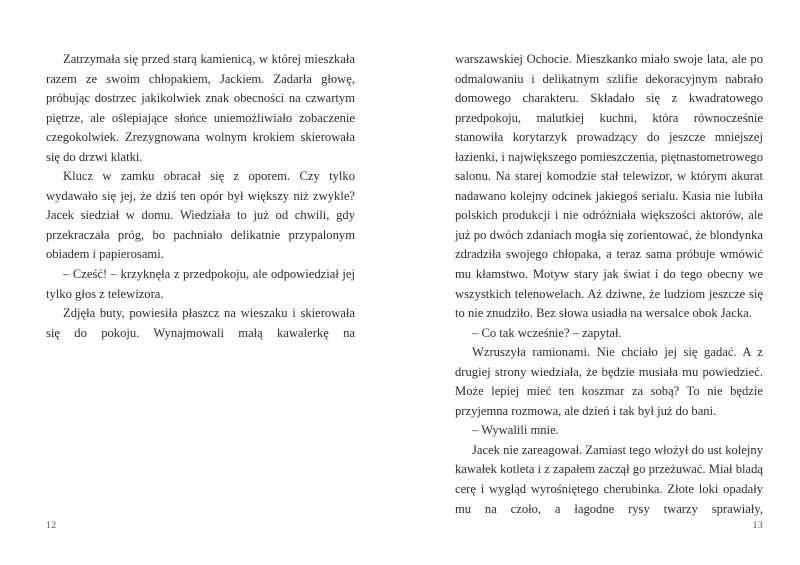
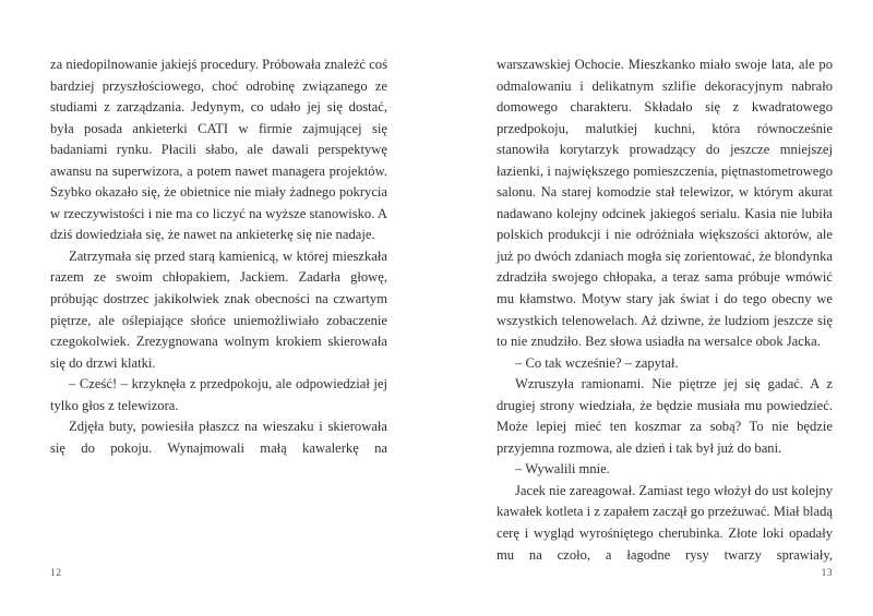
+ za niedopilnowanie jakiejś procedury. Próbowała znaleźć coś bardziej przyszłościowego, choć odrobinę związanego ze studiami z zarządzania. Jedynym, co udało jej się dostać, była posada ankieterki CATI w firmie zajmującej się badaniami rynku. Płacili słabo, ale dawali perspektywę awansu na superwizora, a potem nawet managera projektów. Szybko okazało się, że obietnice nie miały żadnego pokrycia w rzeczywistości i nie ma co liczyć na wyższe stanowisko. A dziś dowiedziała się, że nawet na ankieterkę się nie nadaje.
  Zatrzymała się przed starą kamienicą, w której mieszkała razem ze swoim chłopakiem, Jackiem. Zadarła głowę, próbując dostrzec jakikolwiek znak obecności na czwartym piętrze, ale oślepiające słońce uniemożliwiało zobaczenie czegokolwiek. Zrezygnowana wolnym krokiem skierowała się do drzwi klatki.
- Klucz w zamku obracał się z oporem. Czy tylko wydawało się jej, że dziś ten opór był większy niż zwykle? Jacek siedział w domu. Wiedziała to już od chwili, gdy przekraczała próg, bo pachniało delikatnie przypalonym obiadem i papierosami.
  – Cześć! – krzyknęła z przedpokoju, ale odpowiedział jej tylko głos z telewizora.
  Zdjęła buty, powiesiła płaszcz na wieszaku i skierowała się do pokoju. Wynajmowali małą kawalerkę na
  12
  warszawskiej Ochocie. Mieszkanko miało swoje lata, ale po odmalowaniu i delikatnym szlifie dekoracyjnym nabrało domowego charakteru. Składało się z kwadratowego przedpokoju, malutkiej kuchni, która równocześnie stanowiła korytarzyk prowadzący do jeszcze mniejszej łazienki, i największego pomieszczenia, piętnastometrowego salonu. Na starej komodzie stał telewizor, w którym akurat nadawano kolejny odcinek jakiegoś serialu. Kasia nie lubiła polskich produkcji i nie odróżniała większości aktorów, ale już po dwóch zdaniach mogła się zorientować, że blondynka zdradziła swojego chłopaka, a teraz sama próbuje wmówić mu kłamstwo. Motyw stary jak świat i do tego obecny we wszystkich telenowelach. Aż dziwne, że ludziom jeszcze się to nie znudziło. Bez słowa usiadła na wersalce obok Jacka.
  – Co tak wcześnie? – zapytał.
- Wzruszyła ramionami. Nie chciało jej się gadać. A z drugiej strony wiedziała, że będzie musiała mu powiedzieć. Może lepiej mieć ten koszmar za sobą? To nie będzie przyjemna rozmowa, ale dzień i tak był już do bani.
+ Wzruszyła ramionami. Nie piętrze jej się gadać. A z drugiej strony wiedziała, że będzie musiała mu powiedzieć. Może lepiej mieć ten koszmar za sobą? To nie będzie przyjemna rozmowa, ale dzień i tak był już do bani.
  – Wywalili mnie.
  Jacek nie zareagował. Zamiast tego włożył do ust kolejny kawałek kotleta i z zapałem zaczął go przeżuwać. Miał bladą cerę i wygląd wyrośniętego cherubinka. Złote loki opadały mu na czoło, a łagodne rysy twarzy sprawiały,
  13
